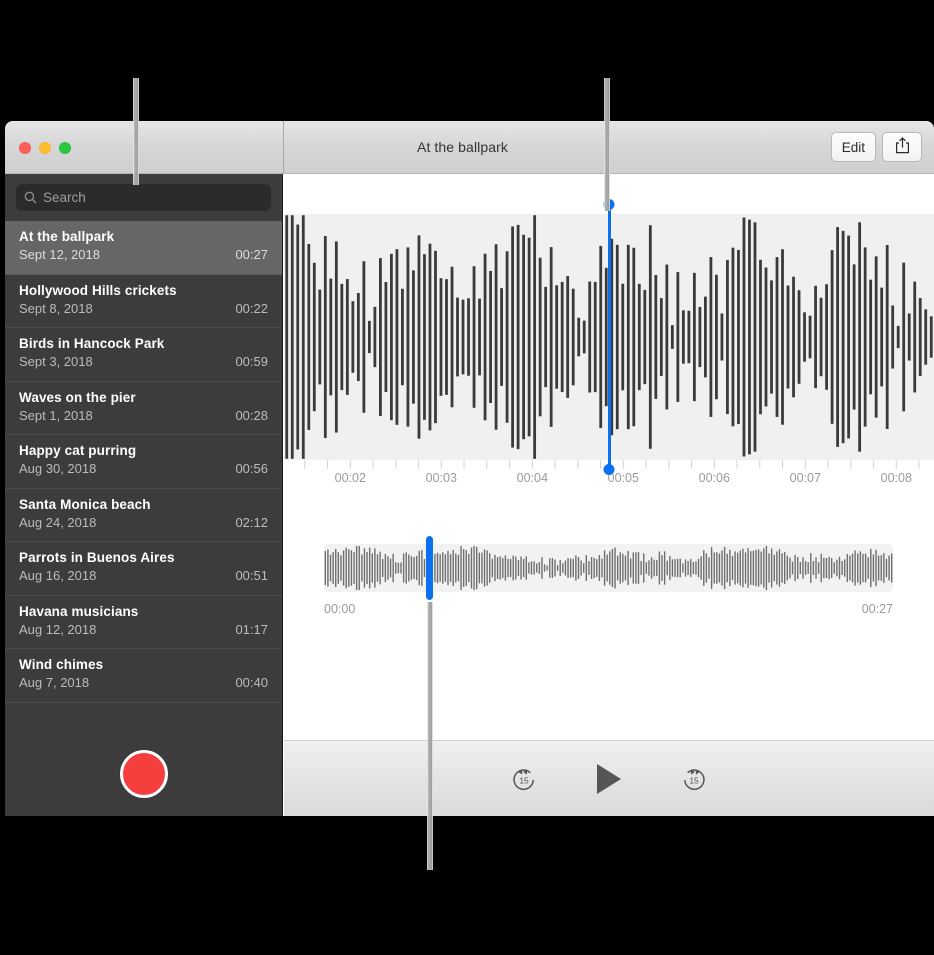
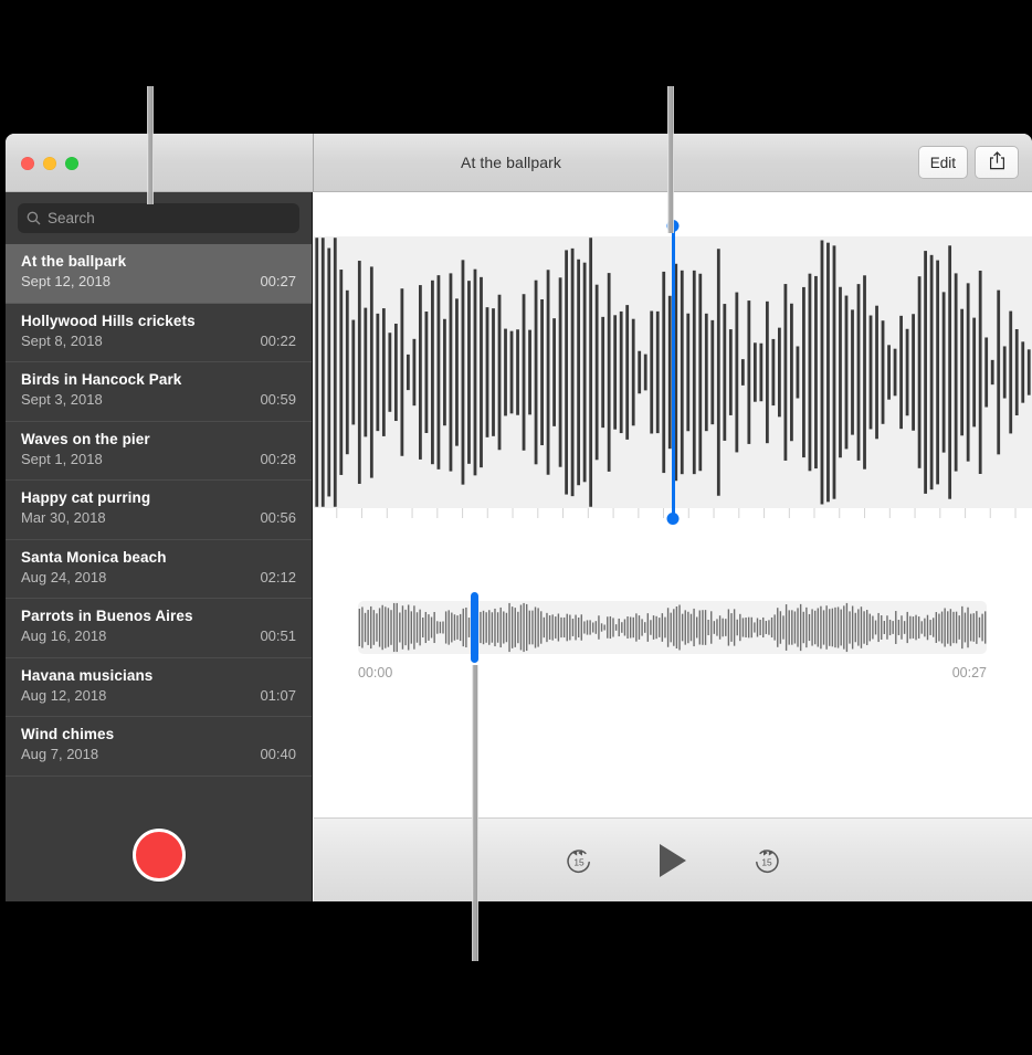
  At the ballpark
  Edit
  Search
  At the ballpark
  Sept 12, 2018
  00:27
  Hollywood Hills crickets
  Sept 8, 2018
  00:22
  Birds in Hancock Park
  Sept 3, 2018
  00:59
  Waves on the pier
  Sept 1, 2018
  00:28
  Happy cat purring
- Aug 30, 2018
+ Mar 30, 2018
  00:56
  Santa Monica beach
  Aug 24, 2018
  02:12
  Parrots in Buenos Aires
  Aug 16, 2018
  00:51
  Havana musicians
  Aug 12, 2018
- 01:17
+ 01:07
  Wind chimes
  Aug 7, 2018
  00:40
- 00:02
- 00:03
- 00:04
- 00:05
- 00:06
- 00:07
- 00:08
  00:00
  00:27
  15
  15
